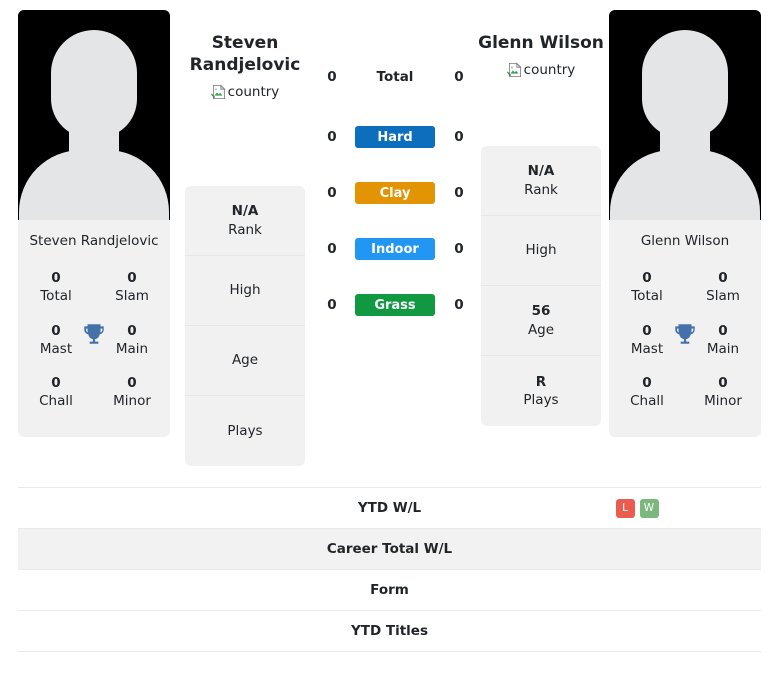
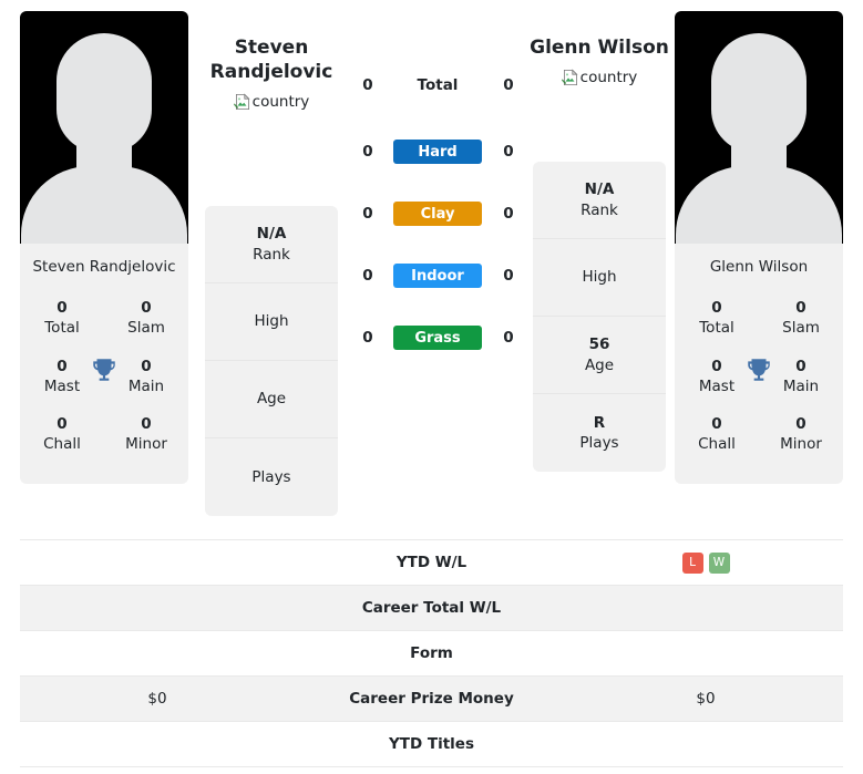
  Steven Randjelovic
  0
  Total
  0
  Slam
  0
  Mast
  0
  Main
  0
  Chall
  0
  Minor
  Glenn Wilson
  0
  Total
  0
  Slam
  0
  Mast
  0
  Main
  0
  Chall
  0
  Minor
  Steven Randjelovic
  country
  Glenn Wilson
  country
  N/A
  Rank
  High
  Age
  Plays
  N/A
  Rank
  High
  56
  Age
  R
  Plays
  0
  Total
  0
  0
  Hard
  0
  0
  Clay
  0
  0
  Indoor
  0
  0
  Grass
  0
  	YTD W/L	L W
  	Career Total W/L
  	Form
+ $0	Career Prize Money	$0
  	YTD Titles
